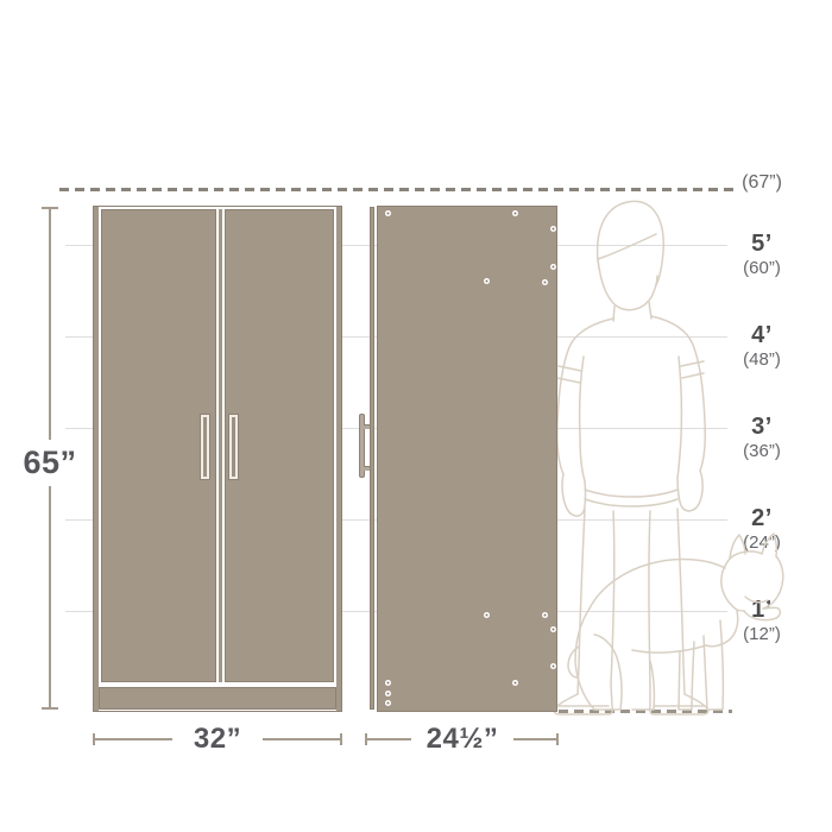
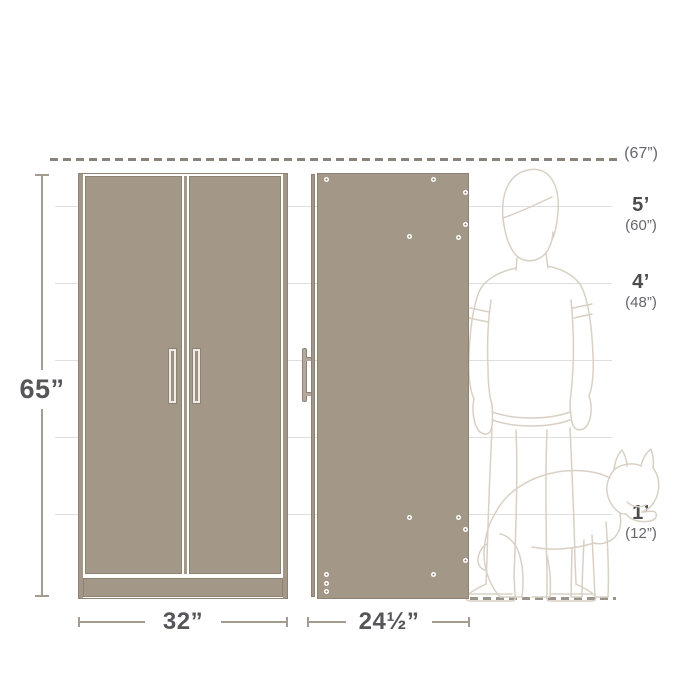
  (67”)
  5’
  (60”)
  4’
  (48”)
- 3’
- (36”)
- 2’
- (24”)
  1’
  (12”)
  65”
  32”
  24½”
